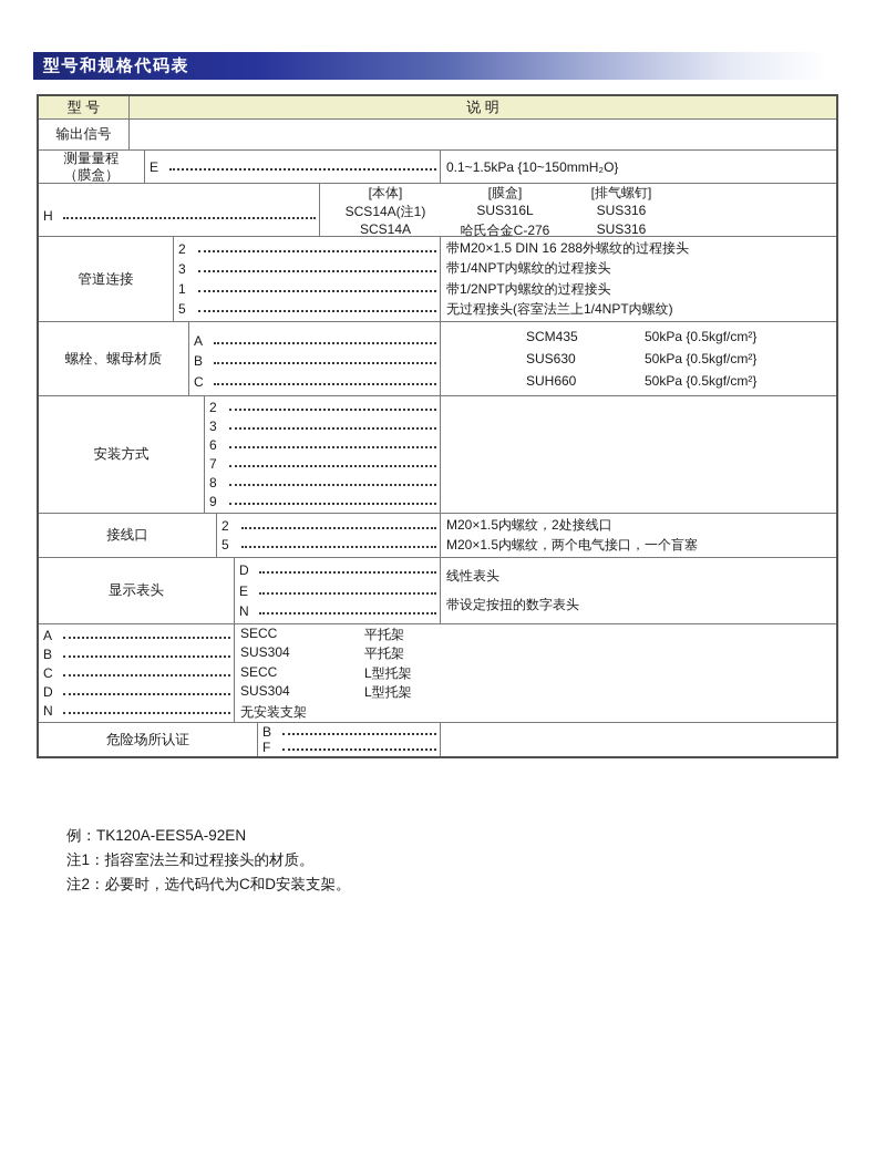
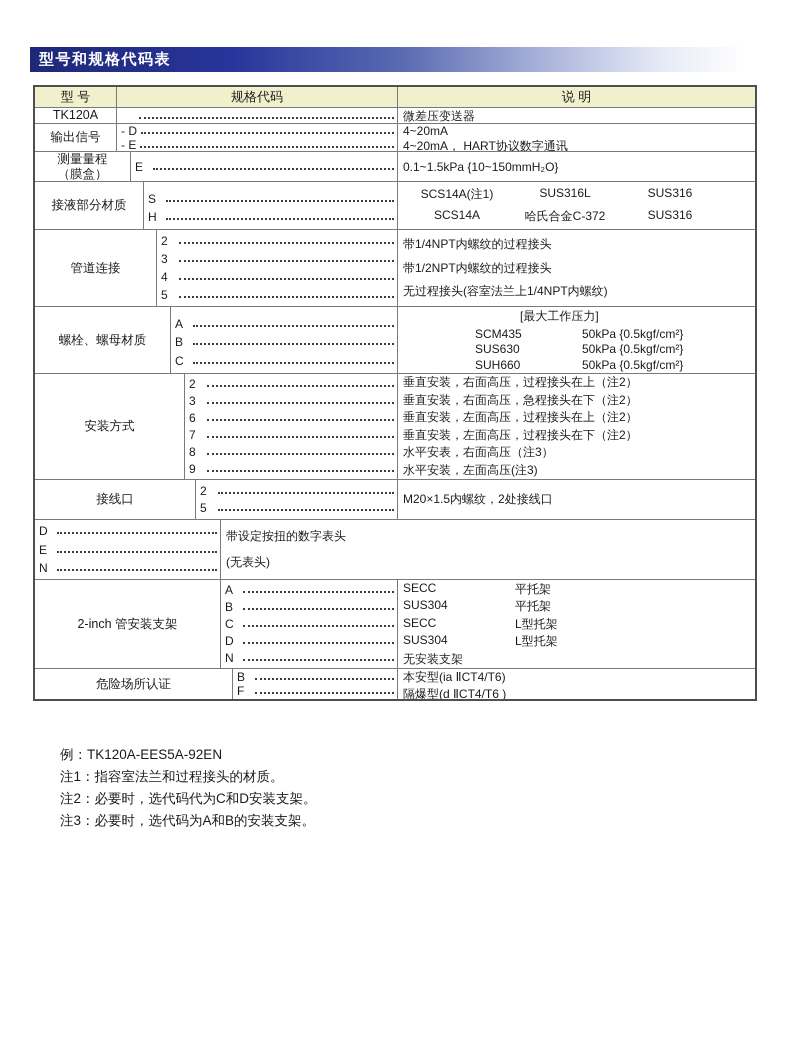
  型号和规格代码表
  型 号
+ 规格代码
  说 明
+ TK120A
+ 微差压变送器
  输出信号
+ - D
+ - E
+ 4~20mA
+ 4~20mA， HART协议数字通讯
  测量量程
  （膜盒）
  E
  0.1~1.5kPa {10~150mmH₂O}
+ 接液部分材质
+ S
  H
- [本体]
- [膜盒]
- [排气螺钉]
  SCS14A(注1)
  SUS316L
  SUS316
  SCS14A
- 哈氏合金C-276
+ 哈氏合金C-372
  SUS316
  管道连接
  2
  3
- 1
+ 4
  5
- 带M20×1.5 DIN 16 288外螺纹的过程接头
  带1/4NPT内螺纹的过程接头
  带1/2NPT内螺纹的过程接头
  无过程接头(容室法兰上1/4NPT内螺纹)
  螺栓、螺母材质
  A
  B
  C
+ [最大工作压力]
  SCM435
  50kPa {0.5kgf/cm²}
  SUS630
  50kPa {0.5kgf/cm²}
  SUH660
  50kPa {0.5kgf/cm²}
  安装方式
  2
  3
  6
  7
  8
  9
+ 垂直安装，右面高压，过程接头在上（注2）
+ 垂直安装，右面高压，急程接头在下（注2）
+ 垂直安装，左面高压，过程接头在上（注2）
+ 垂直安装，左面高压，过程接头在下（注2）
+ 水平安表，右面高压（注3）
+ 水平安装，左面高压(注3)
  接线口
  2
  5
  M20×1.5内螺纹，2处接线口
- M20×1.5内螺纹，两个电气接口，一个盲塞
- 显示表头
  D
  E
  N
- 线性表头
  带设定按扭的数字表头
+ (无表头)
+ 2-inch 管安装支架
  A
  B
  C
  D
  N
  SECC
  平托架
  SUS304
  平托架
  SECC
  L型托架
  SUS304
  L型托架
  无安装支架
  危险场所认证
  B
  F
+ 本安型(ia ⅡCT4/T6)
+ 隔爆型(d ⅡCT4/T6 )
  例：TK120A-EES5A-92EN
  注1：指容室法兰和过程接头的材质。
  注2：必要时，选代码代为C和D安装支架。
+ 注3：必要时，选代码为A和B的安装支架。
